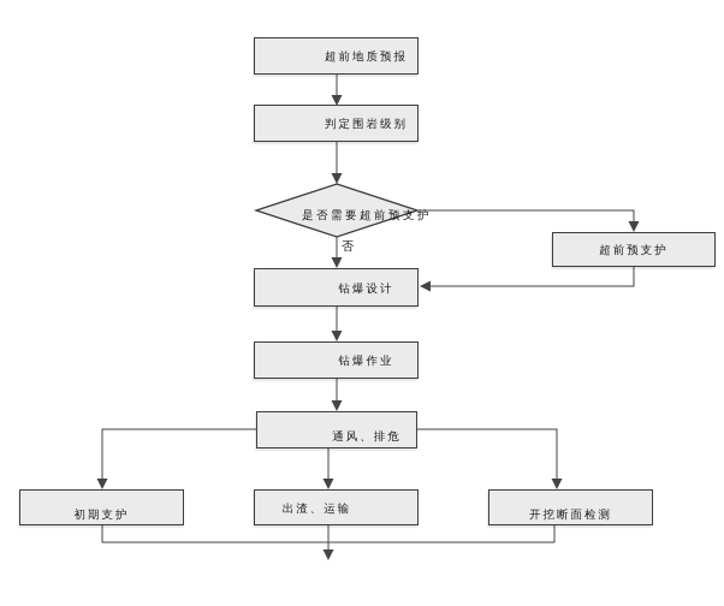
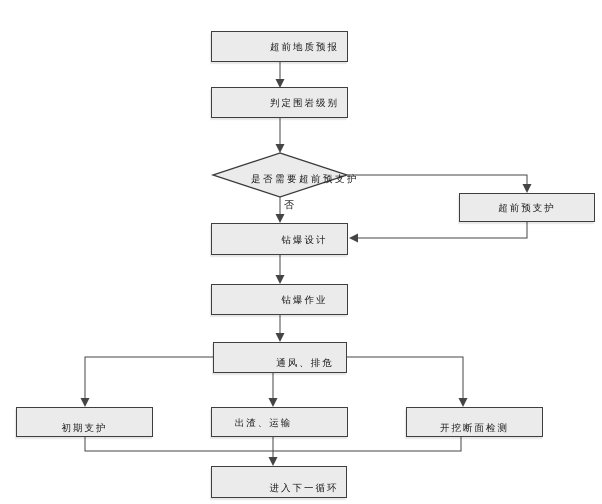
  超前地质预报
  判定围岩级别
  是否需要超前预支护
  否
  超前预支护
  钻爆设计
  钻爆作业
  通风、排危
  初期支护
  出渣、运输
  开挖断面检测
+ 进入下一循环
